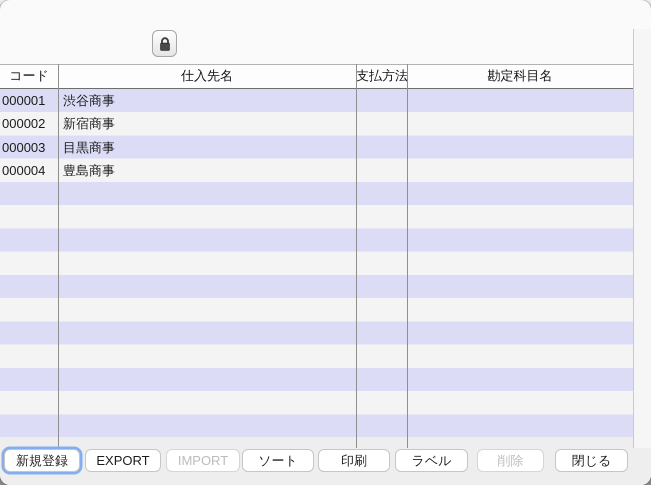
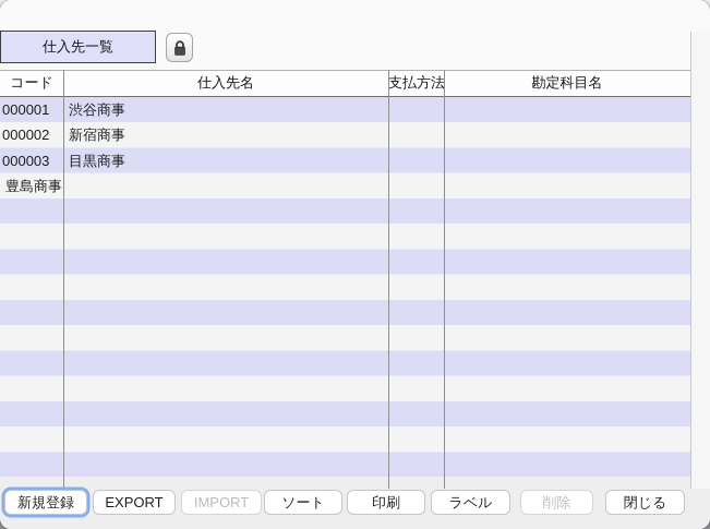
+ 仕入先一覧
  コード
  仕入先名
  支払方法
  勘定科目名
  000001
  渋谷商事
  000002
  新宿商事
  000003
  目黒商事
- 000004
  豊島商事
  新規登録
  EXPORT
  IMPORT
  ソート
  印刷
  ラベル
  削除
  閉じる
